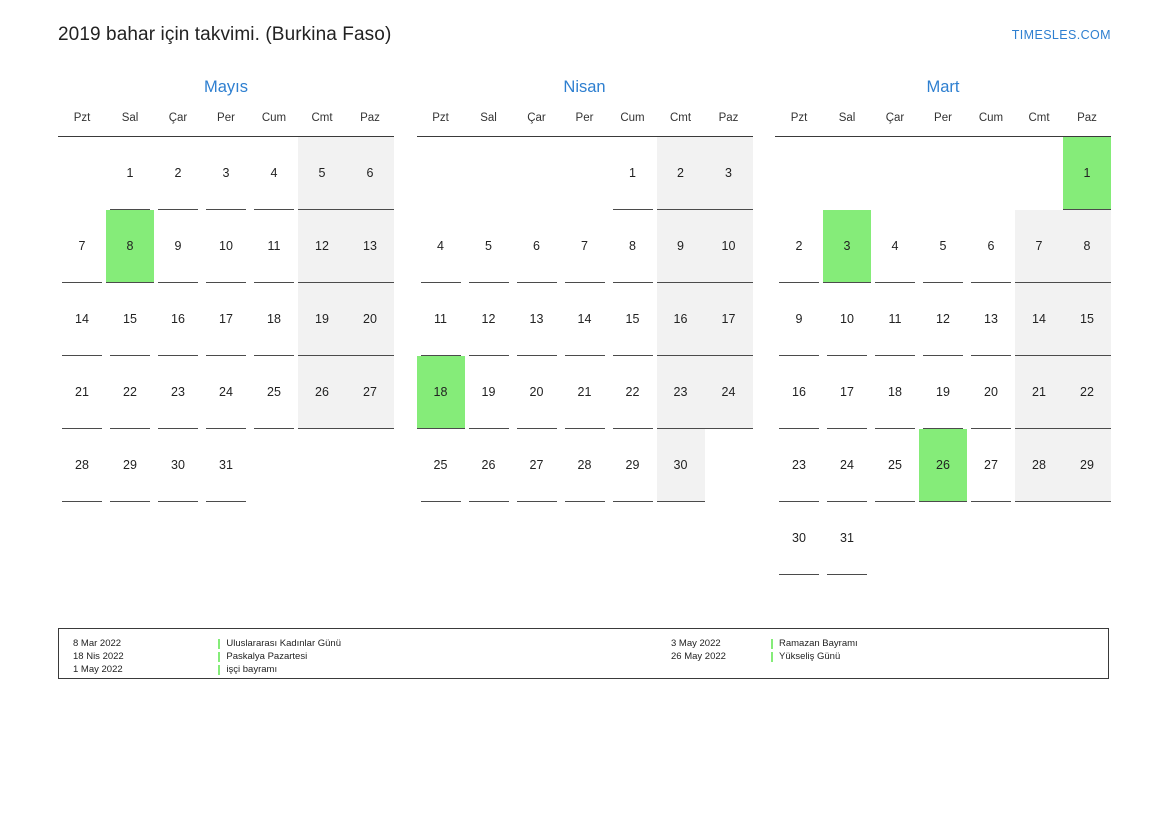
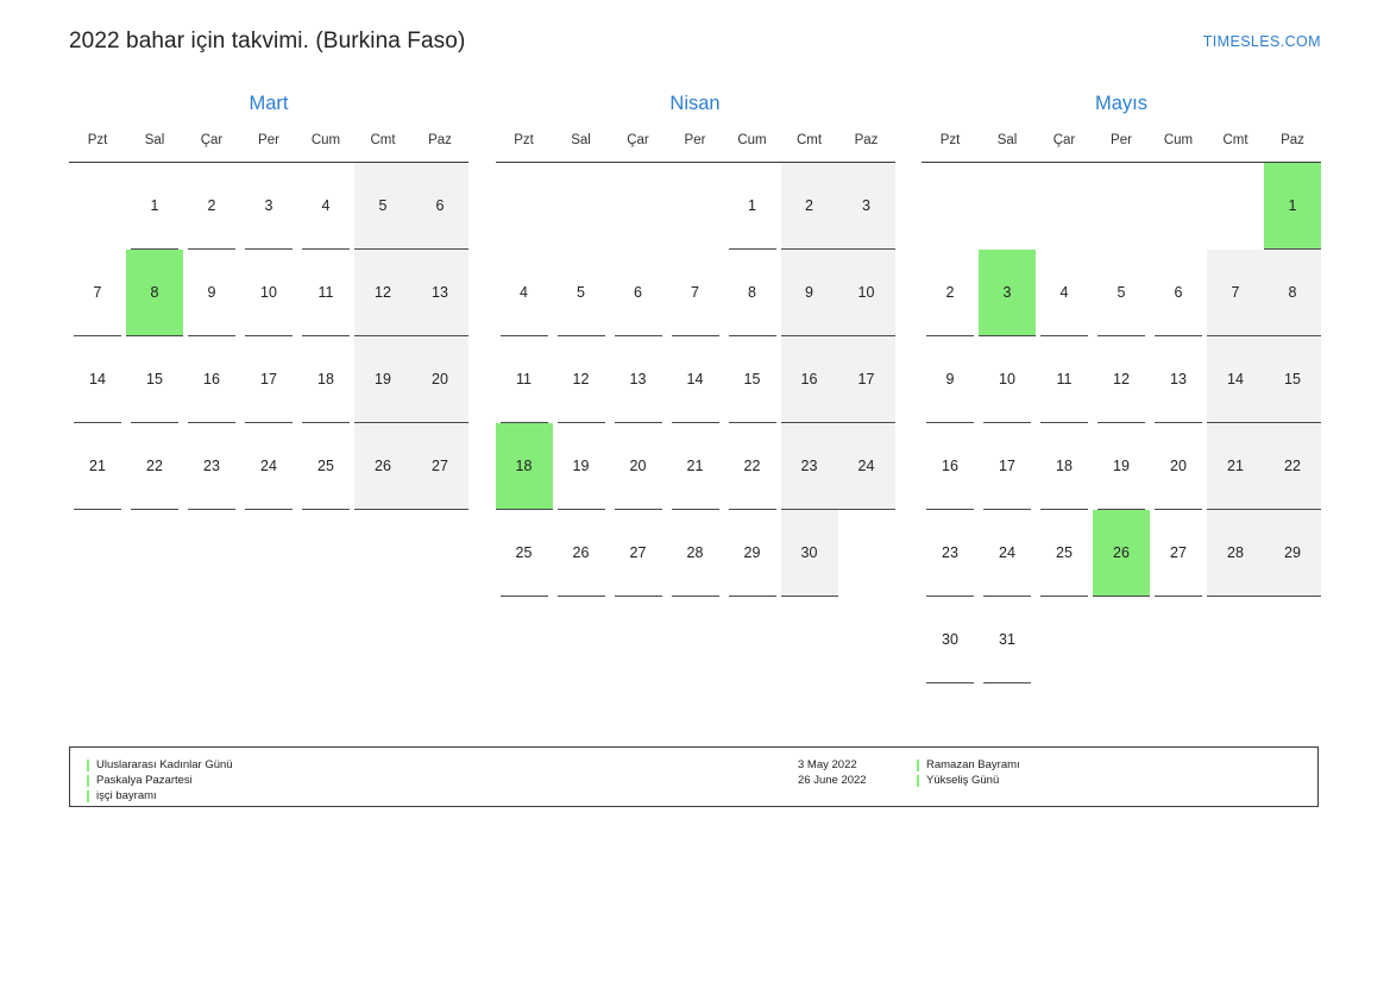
- 2019 bahar için takvimi. (Burkina Faso)
+ 2022 bahar için takvimi. (Burkina Faso)
  TIMESLES.COM
- Mayıs
+ Mart
  Pzt	Sal	Çar	Per	Cum	Cmt	Paz
  	1	2	3	4	5	6
  7	8	9	10	11	12	13
  14	15	16	17	18	19	20
  21	22	23	24	25	26	27
- 28	29	30	31
  Nisan
  Pzt	Sal	Çar	Per	Cum	Cmt	Paz
  				1	2	3
  4	5	6	7	8	9	10
  11	12	13	14	15	16	17
  18	19	20	21	22	23	24
  25	26	27	28	29	30
- Mart
+ Mayıs
  Pzt	Sal	Çar	Per	Cum	Cmt	Paz
  						1
  2	3	4	5	6	7	8
  9	10	11	12	13	14	15
  16	17	18	19	20	21	22
  23	24	25	26	27	28	29
  30	31
- 8 Mar 2022
- 18 Nis 2022
- 1 May 2022
  Uluslararası Kadınlar Günü
  Paskalya Pazartesi
  işçi bayramı
  3 May 2022
- 26 May 2022
+ 26 June 2022
  Ramazan Bayramı
  Yükseliş Günü
